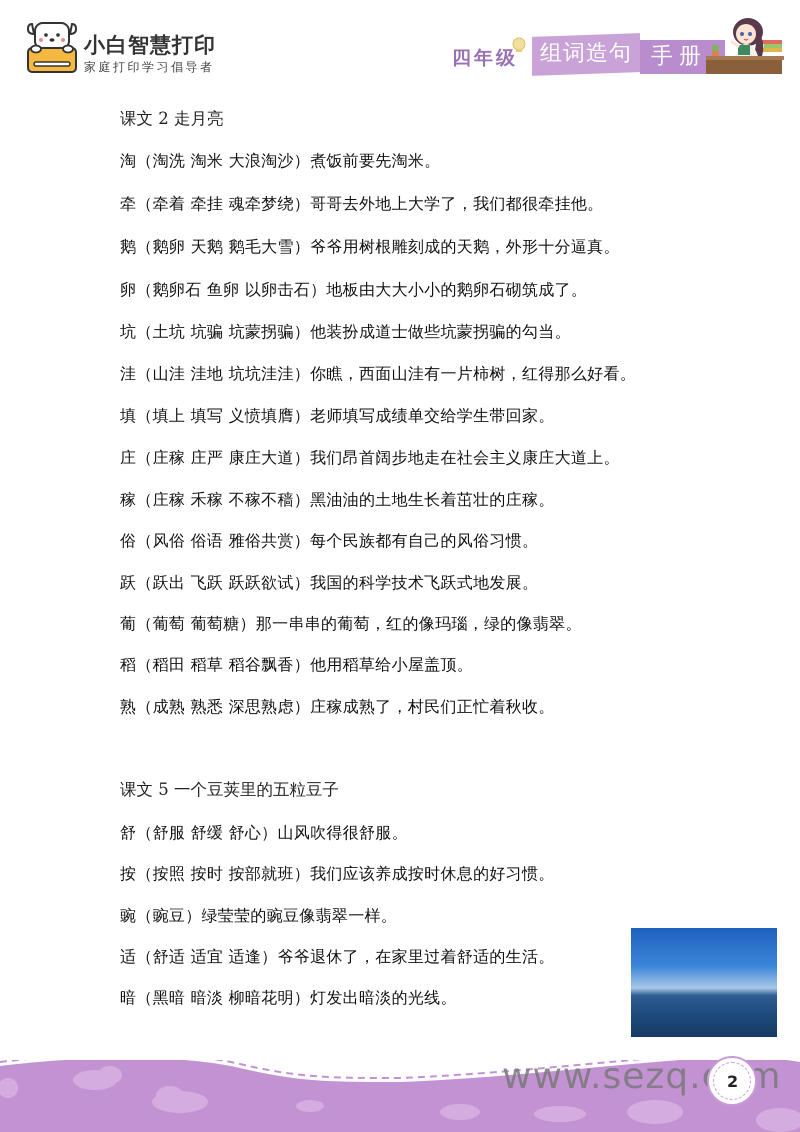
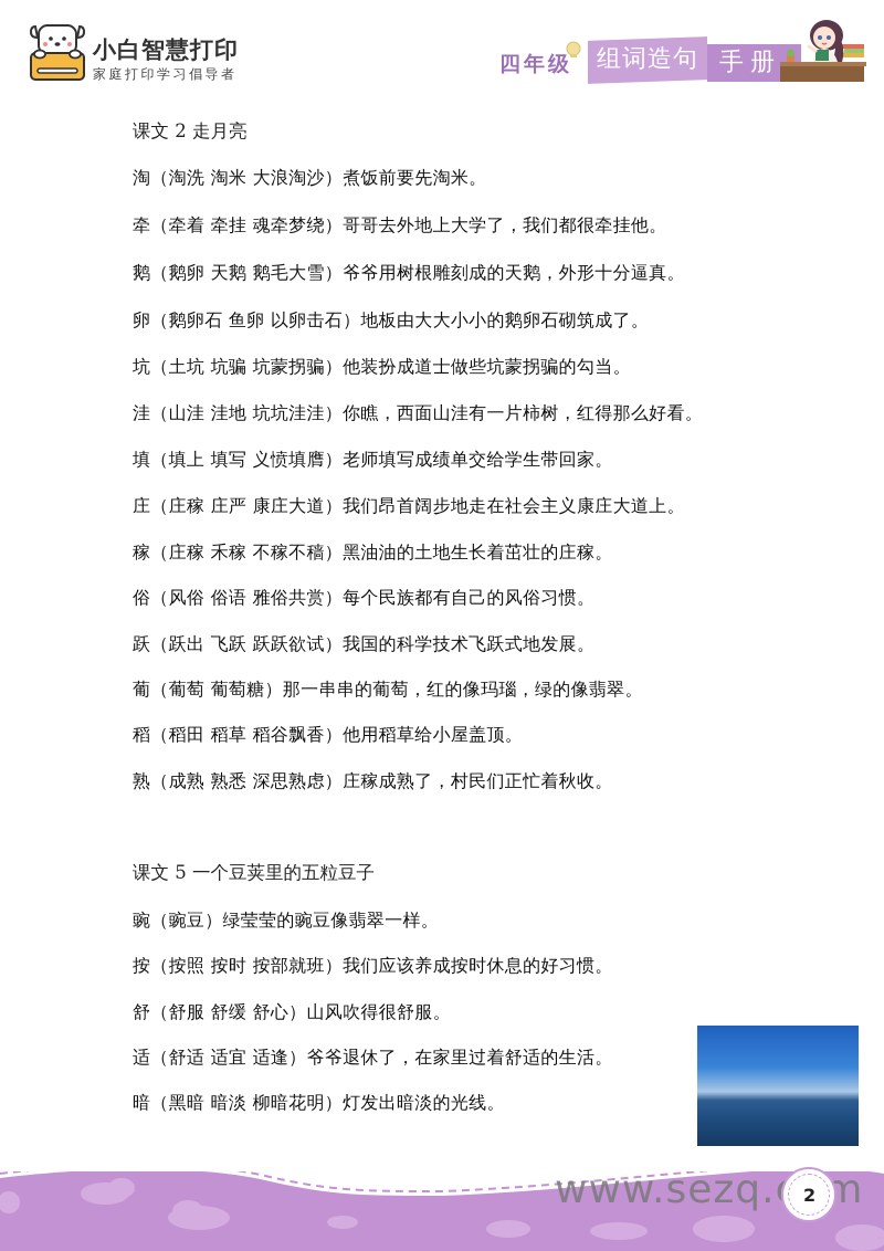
  小白智慧打印
  家庭打印学习倡导者
  四年级
  组词造句
  手册
  课文 2 走月亮
  淘（淘洗 淘米 大浪淘沙）煮饭前要先淘米。
  牵（牵着 牵挂 魂牵梦绕）哥哥去外地上大学了，我们都很牵挂他。
  鹅（鹅卵 天鹅 鹅毛大雪）爷爷用树根雕刻成的天鹅，外形十分逼真。
  卵（鹅卵石 鱼卵 以卵击石）地板由大大小小的鹅卵石砌筑成了。
  坑（土坑 坑骗 坑蒙拐骗）他装扮成道士做些坑蒙拐骗的勾当。
  洼（山洼 洼地 坑坑洼洼）你瞧，西面山洼有一片柿树，红得那么好看。
  填（填上 填写 义愤填膺）老师填写成绩单交给学生带回家。
  庄（庄稼 庄严 康庄大道）我们昂首阔步地走在社会主义康庄大道上。
  稼（庄稼 禾稼 不稼不穑）黑油油的土地生长着茁壮的庄稼。
  俗（风俗 俗语 雅俗共赏）每个民族都有自己的风俗习惯。
  跃（跃出 飞跃 跃跃欲试）我国的科学技术飞跃式地发展。
  葡（葡萄 葡萄糖）那一串串的葡萄，红的像玛瑙，绿的像翡翠。
  稻（稻田 稻草 稻谷飘香）他用稻草给小屋盖顶。
  熟（成熟 熟悉 深思熟虑）庄稼成熟了，村民们正忙着秋收。
  课文 5 一个豆荚里的五粒豆子
- 舒（舒服 舒缓 舒心）山风吹得很舒服。
+ 豌（豌豆）绿莹莹的豌豆像翡翠一样。
  按（按照 按时 按部就班）我们应该养成按时休息的好习惯。
- 豌（豌豆）绿莹莹的豌豆像翡翠一样。
+ 舒（舒服 舒缓 舒心）山风吹得很舒服。
  适（舒适 适宜 适逢）爷爷退休了，在家里过着舒适的生活。
  暗（黑暗 暗淡 柳暗花明）灯发出暗淡的光线。
  www.sezq.m
  2
